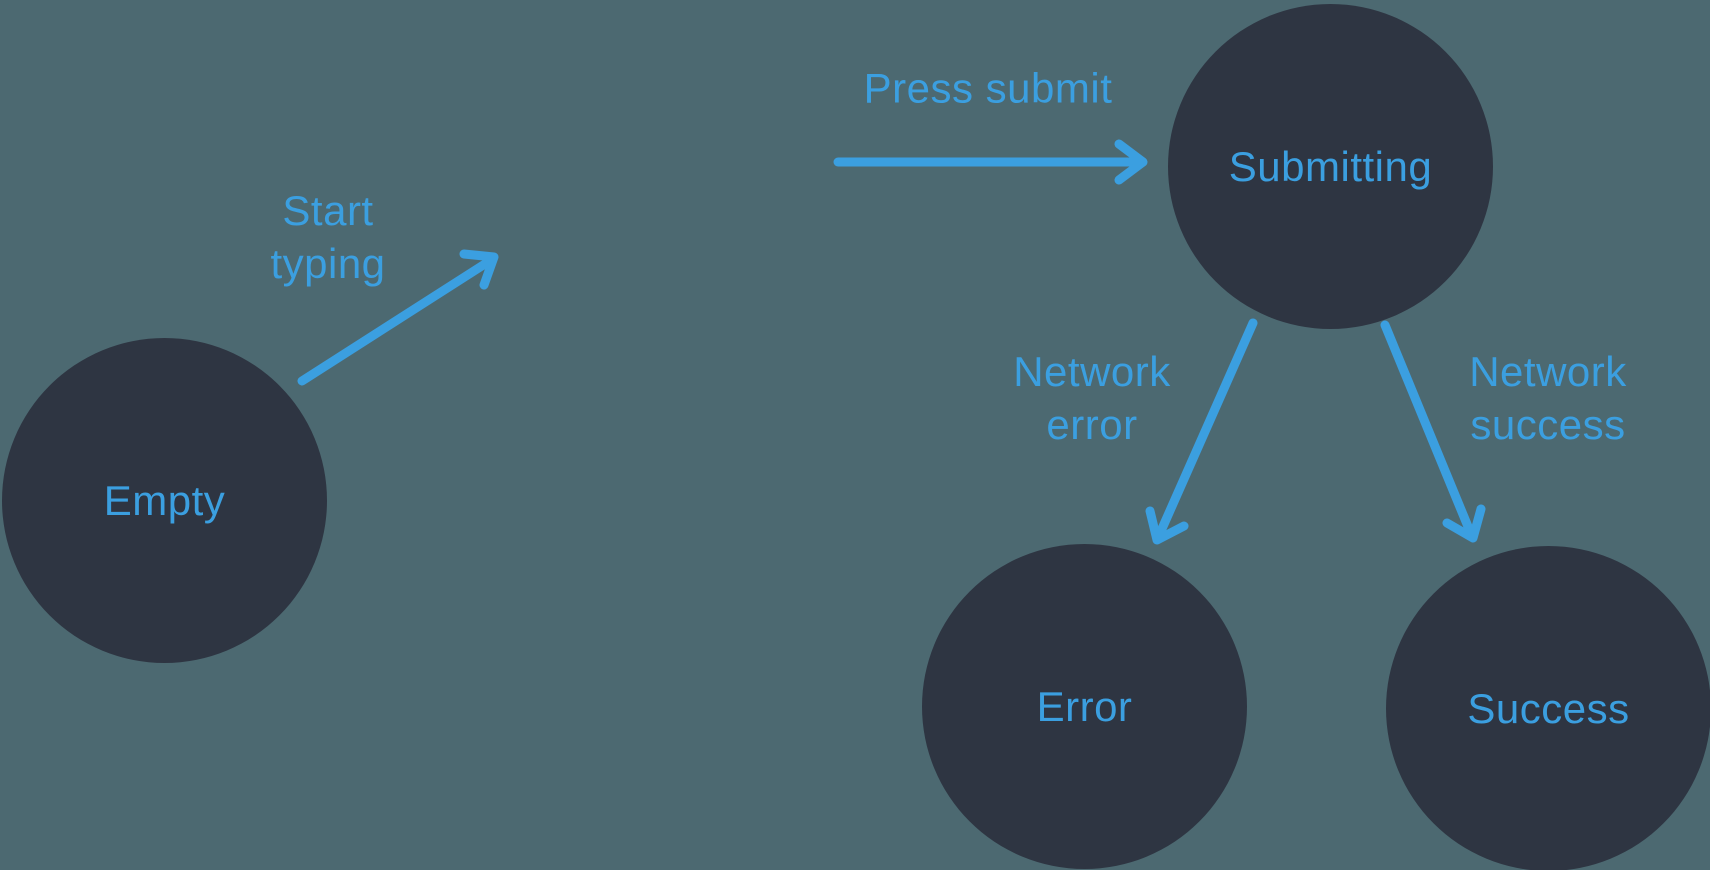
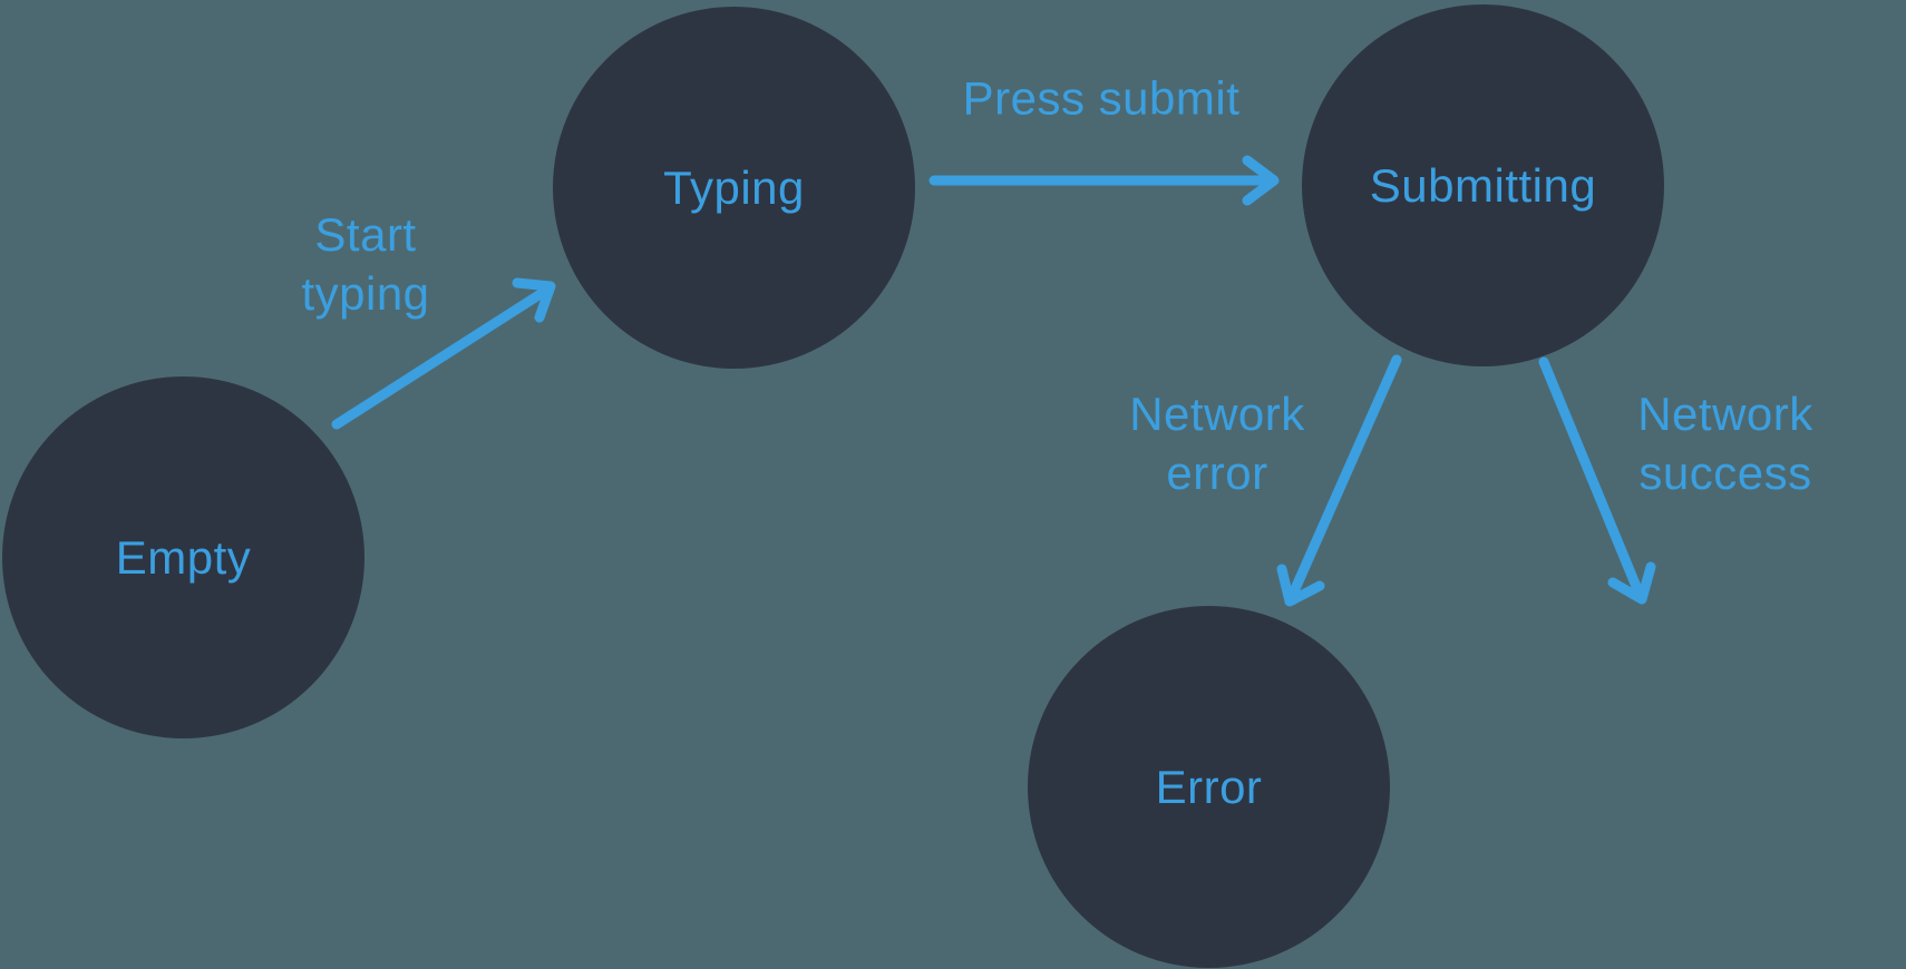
  Empty
+ Typing
  Submitting
  Error
- Success
  Start
  typing
  Press submit
  Network
  error
  Network
  success
